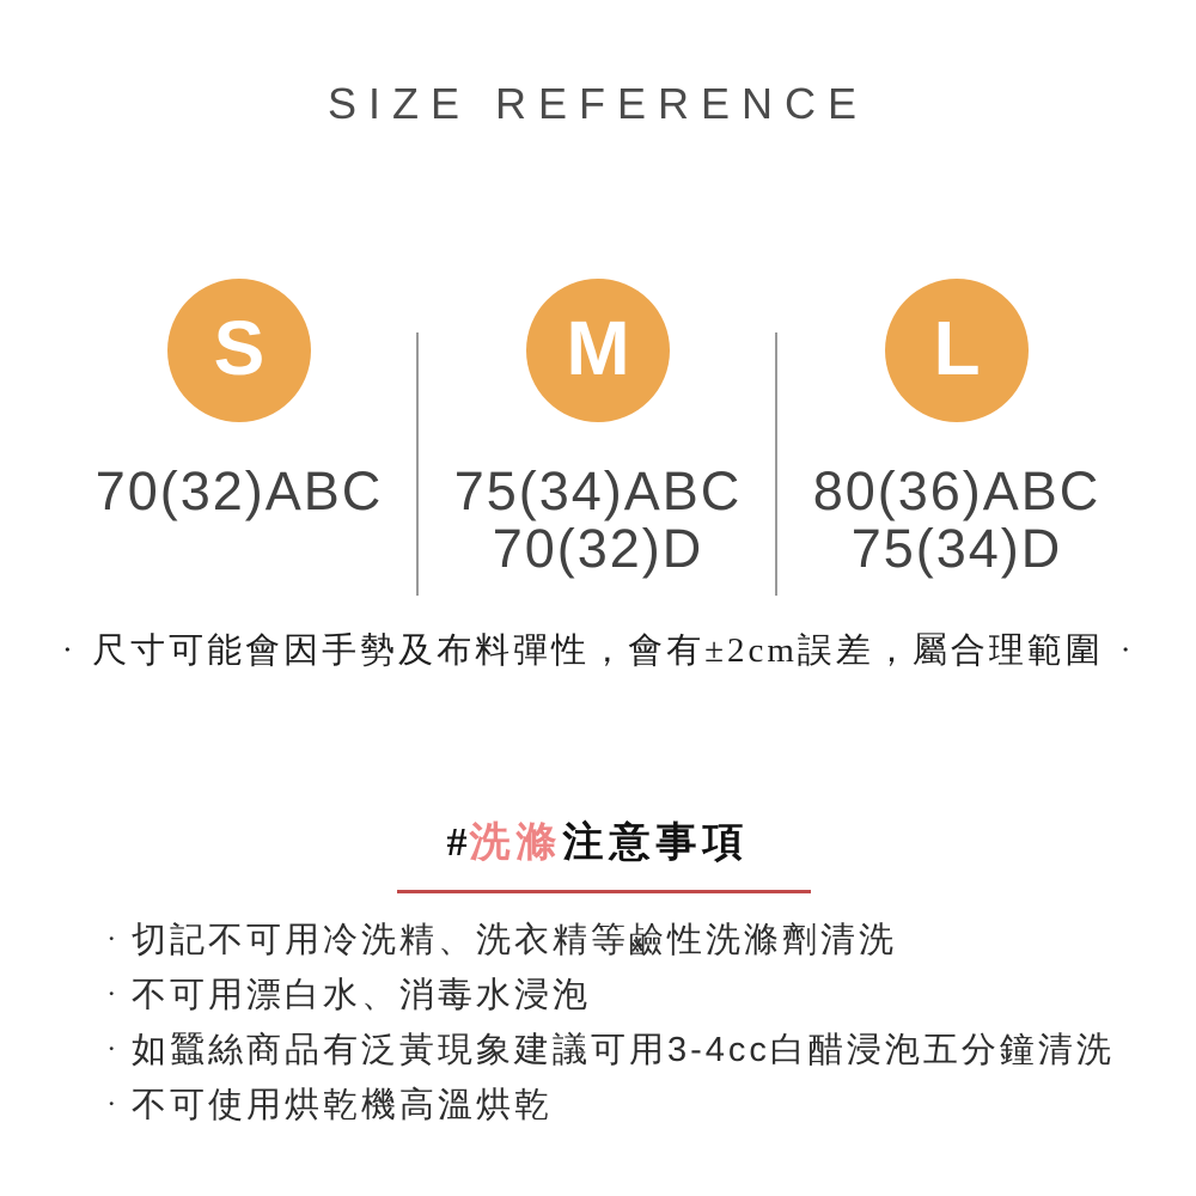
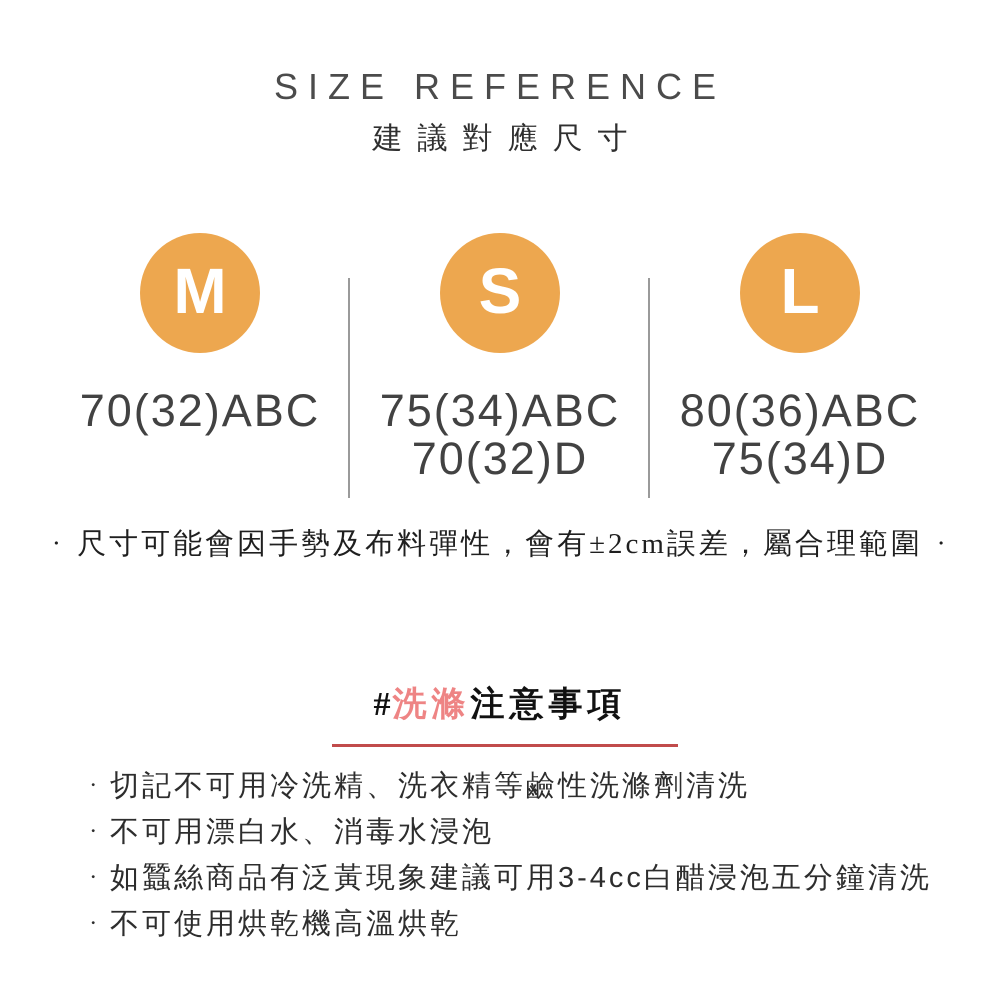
  SIZE REFERENCE
+ 建議對應尺寸
- S
+ M
  70(32)ABC
- M
+ S
  75(34)ABC
  70(32)D
  L
  80(36)ABC
  75(34)D
  ・ 尺寸可能會因手勢及布料彈性，會有±2cm誤差，屬合理範圍 ・
  #洗滌注意事項
  ・
  切記不可用冷洗精、洗衣精等鹼性洗滌劑清洗
  ・
  不可用漂白水、消毒水浸泡
  ・
  如蠶絲商品有泛黃現象建議可用3-4cc白醋浸泡五分鐘清洗
  ・
  不可使用烘乾機高溫烘乾
